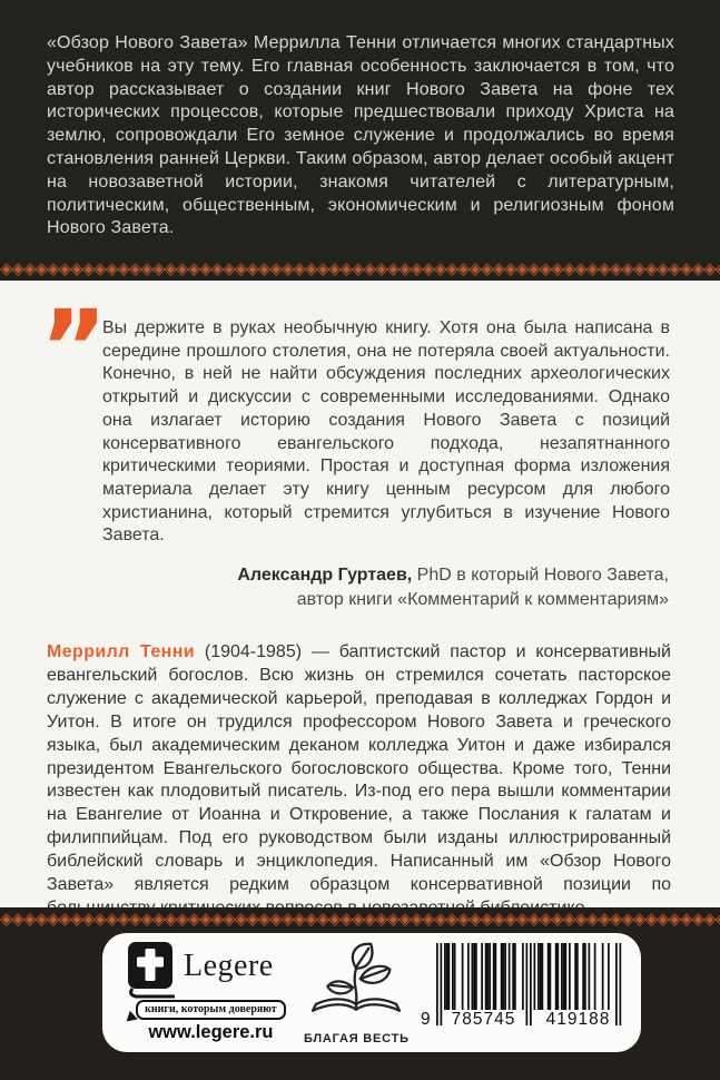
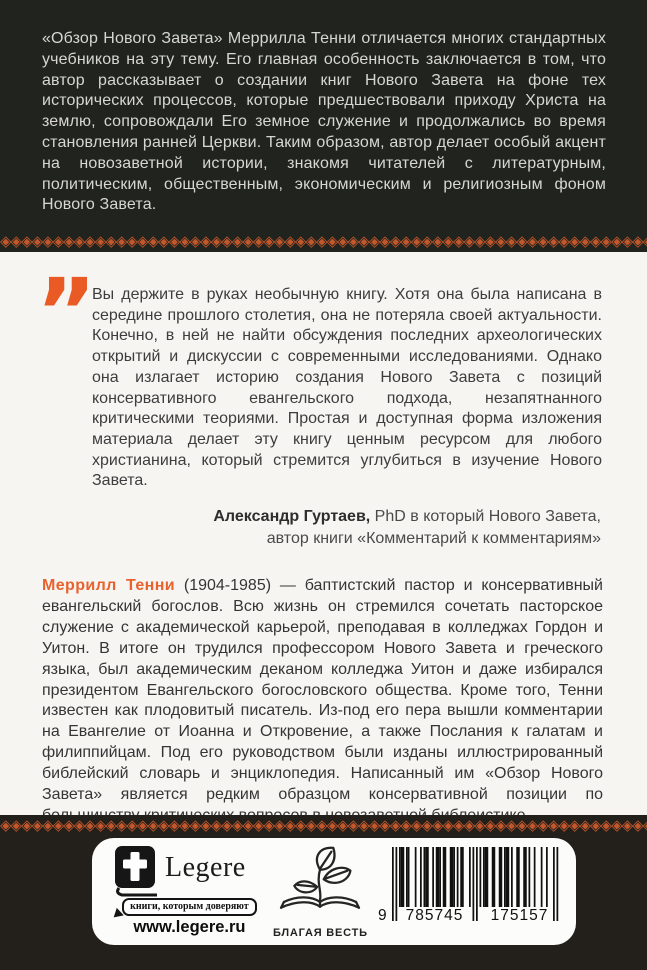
  «Обзор Нового Завета» Меррилла Тенни отличается многих стандартных учебников на эту тему. Его главная особенность заключается в том, что автор рассказывает о создании книг Нового Завета на фоне тех исторических процессов, которые предшествовали приходу Христа на землю, сопровождали Его земное служение и продолжались во время становления ранней Церкви. Таким образом, автор делает особый акцент на новозаветной истории, знакомя читателей с литературным, политическим, общественным, экономическим и религиозным фоном Нового Завета.
  ◈◈◈◈◈◈◈◈◈◈◈◈◈◈◈◈◈◈◈◈◈◈◈◈◈◈◈◈◈◈◈◈◈◈◈◈◈◈◈◈◈◈◈◈◈◈◈◈◈◈◈◈◈◈◈◈◈◈◈◈◈
  ”
  Вы держите в руках необычную книгу. Хотя она была написана в середине прошлого столетия, она не потеряла своей актуальности. Конечно, в ней не найти обсуждения последних археологических открытий и дискуссии с современными исследованиями. Однако она излагает историю создания Нового Завета с позиций консервативного евангельского подхода, незапятнанного критическими теориями. Простая и доступная форма изложения материала делает эту книгу ценным ресурсом для любого христианина, который стремится углубиться в изучение Нового Завета.
  Александр Гуртаев, PhD в который Нового Завета,
  автор книги «Комментарий к комментариям»
  Меррилл Тенни (1904-1985) — баптистский пастор и консервативный евангельский богослов. Всю жизнь он стремился сочетать пасторское служение с академической карьерой, преподавая в колледжах Гордон и Уитон. В итоге он трудился профессором Нового Завета и греческого языка, был академическим деканом колледжа Уитон и даже избирался президентом Евангельского богословского общества. Кроме того, Тенни известен как плодовитый писатель. Из-под его пера вышли комментарии на Евангелие от Иоанна и Откровение, а также Послания к галатам и филиппийцам. Под его руководством были изданы иллюстрированный библейский словарь и энциклопедия. Написанный им «Обзор Нового Завета» является редким образцом консервативной позиции по
  ◈◈◈◈◈◈◈◈◈◈◈◈◈◈◈◈◈◈◈◈◈◈◈◈◈◈◈◈◈◈◈◈◈◈◈◈◈◈◈◈◈◈◈◈◈◈◈◈◈◈◈◈◈◈◈◈◈◈◈◈◈
  Legere
  книги, которым доверяют
  www.legere.ru
  БЛАГАЯ ВЕСТЬ
  9
  785745
- 419188
+ 175157
